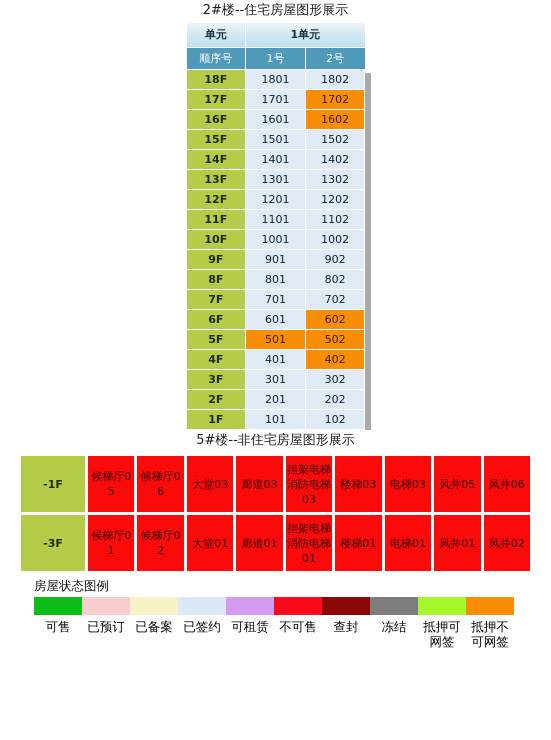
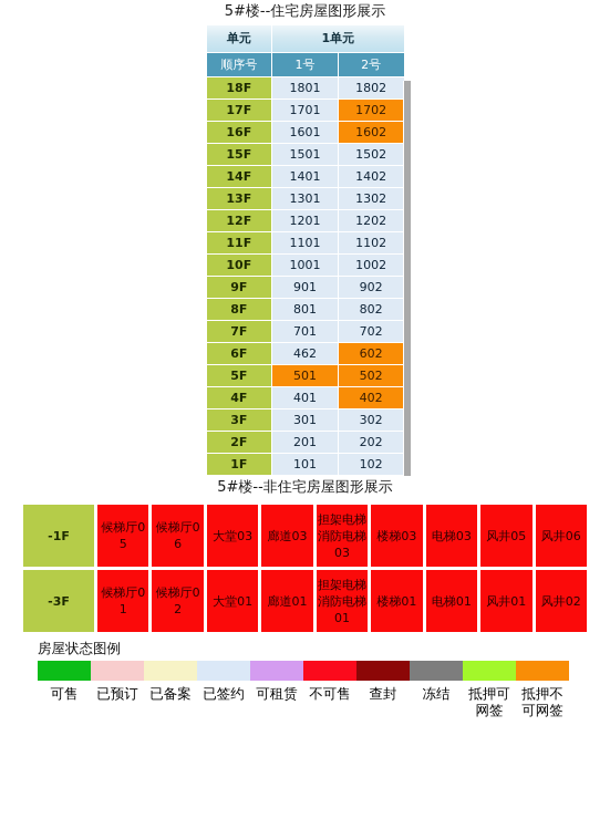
- 2#楼--住宅房屋图形展示
+ 5#楼--住宅房屋图形展示
  单元	1单元
  顺序号	1号	2号
  18F	1801	1802
  17F	1701	1702
  16F	1601	1602
  15F	1501	1502
  14F	1401	1402
  13F	1301	1302
  12F	1201	1202
  11F	1101	1102
  10F	1001	1002
  9F	901	902
  8F	801	802
  7F	701	702
- 6F	601	602
+ 6F	462	602
  5F	501	502
  4F	401	402
  3F	301	302
  2F	201	202
  1F	101	102
  5#楼--非住宅房屋图形展示
  -1F	候梯厅05	候梯厅06	大堂03	廊道03	担架电梯消防电梯03	楼梯03	电梯03	风井05	风井06
  -3F	候梯厅01	候梯厅02	大堂01	廊道01	担架电梯消防电梯01	楼梯01	电梯01	风井01	风井02
  房屋状态图例
  可售
  已预订
  已备案
  已签约
  可租赁
  不可售
  查封
  冻结
  抵押可网签
  抵押不可网签
